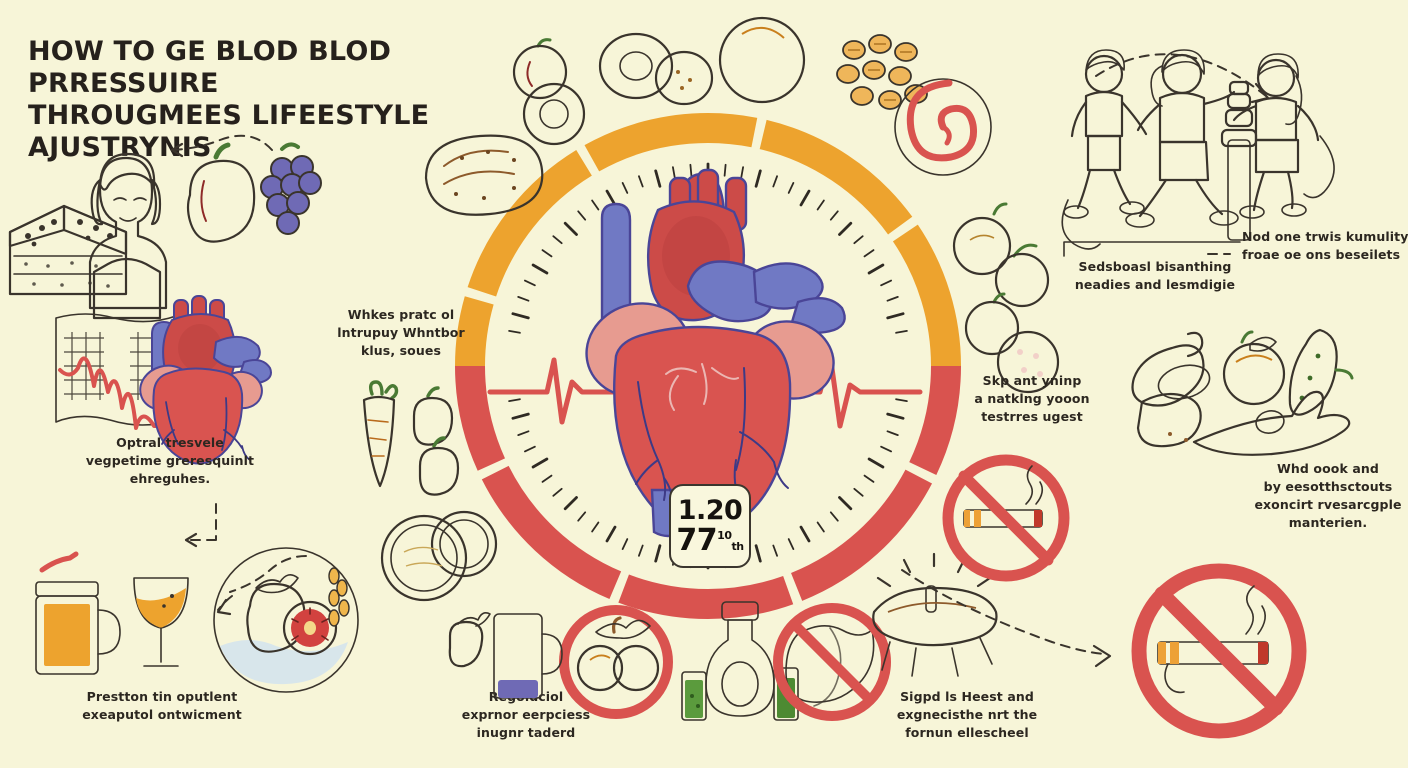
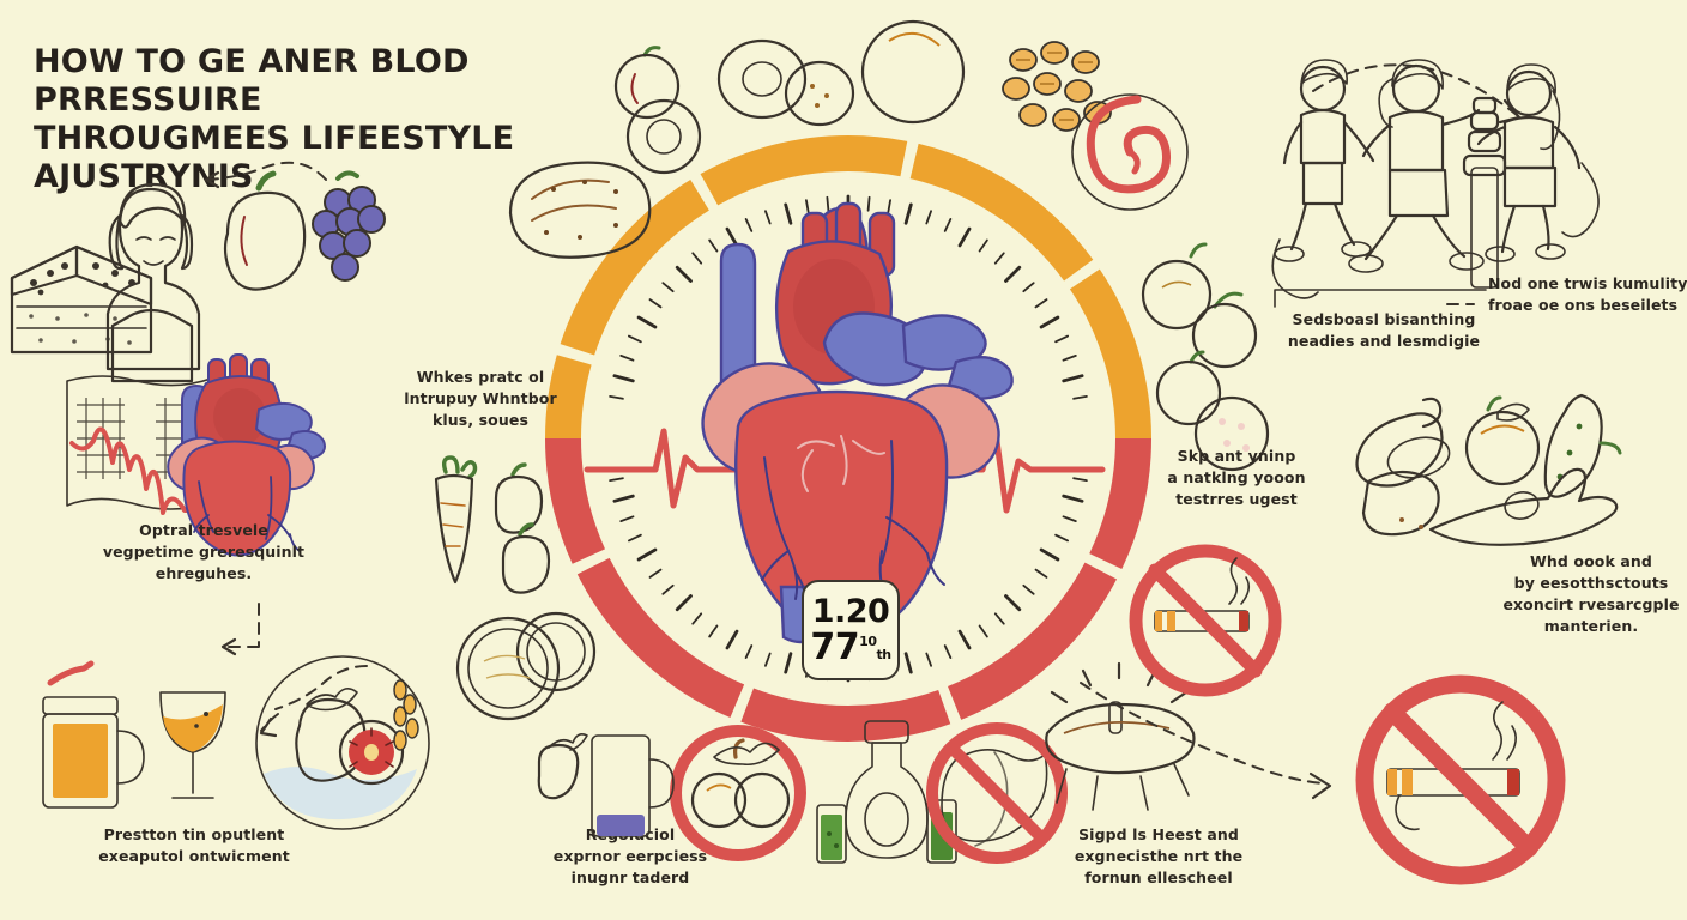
- HOW TO GE BLOD BLOD PRRESSUIRE
+ HOW TO GE ANER BLOD PRRESSUIRE
  THROUGMEES LIFEESTYLE AJUSTRYNIS
  1.20
  7710th
  Optral tresvele
  vegpetime greresquinlt
  ehreguhes.
  Prestton tin oputlent
  exeaputol ontwicment
  Whkes pratc ol
  lntrupuy Whntbor
  klus, soues
  Skp ant yninp
  a natklng yooon
  testrres ugest
  Sedsboasl bisanthing
  neadies and lesmdigie
  Nod one trwis kumulity
  froae oe ons beseilets
  Whd oook and
  by eesotthsctouts
  exoncirt rvesarcgple
  manterien.
  Sigpd ls Heest and
  exgnecisthe nrt the
  fornun ellescheel
  exprnor eerpciess
  inugnr taderd
